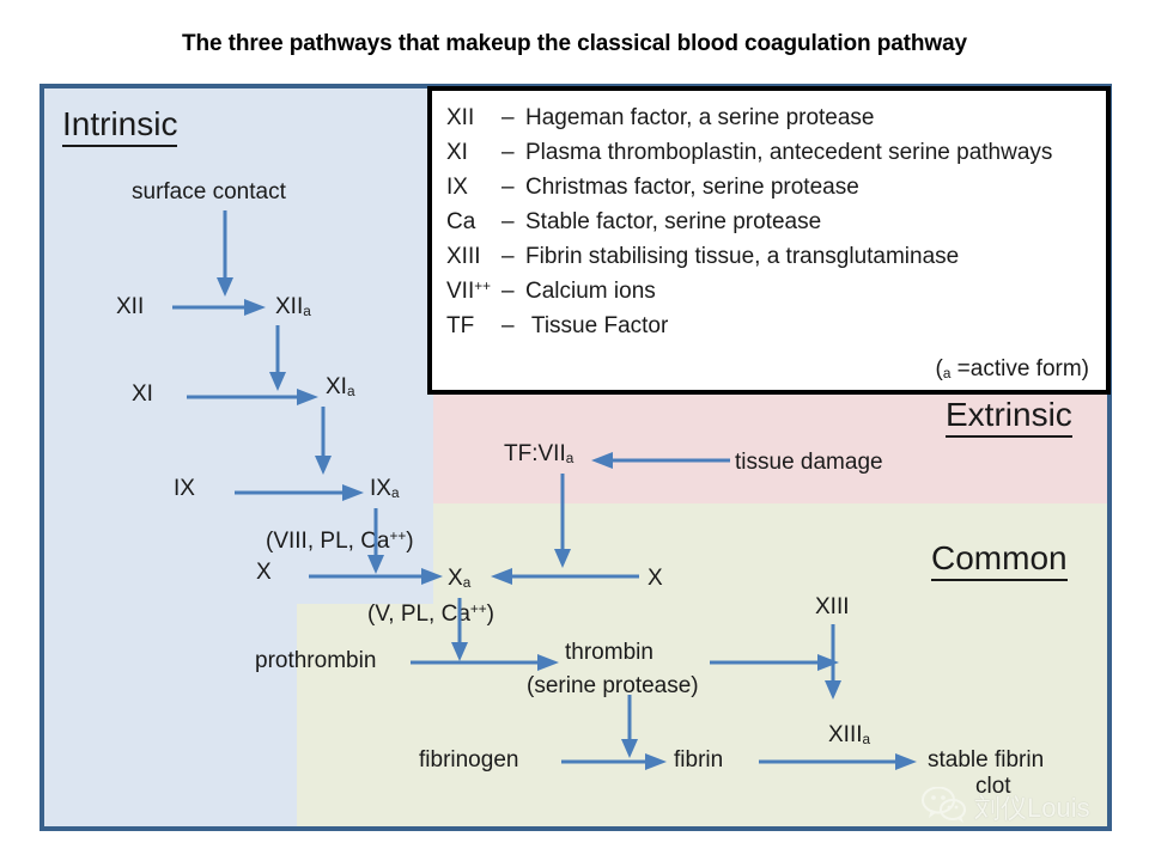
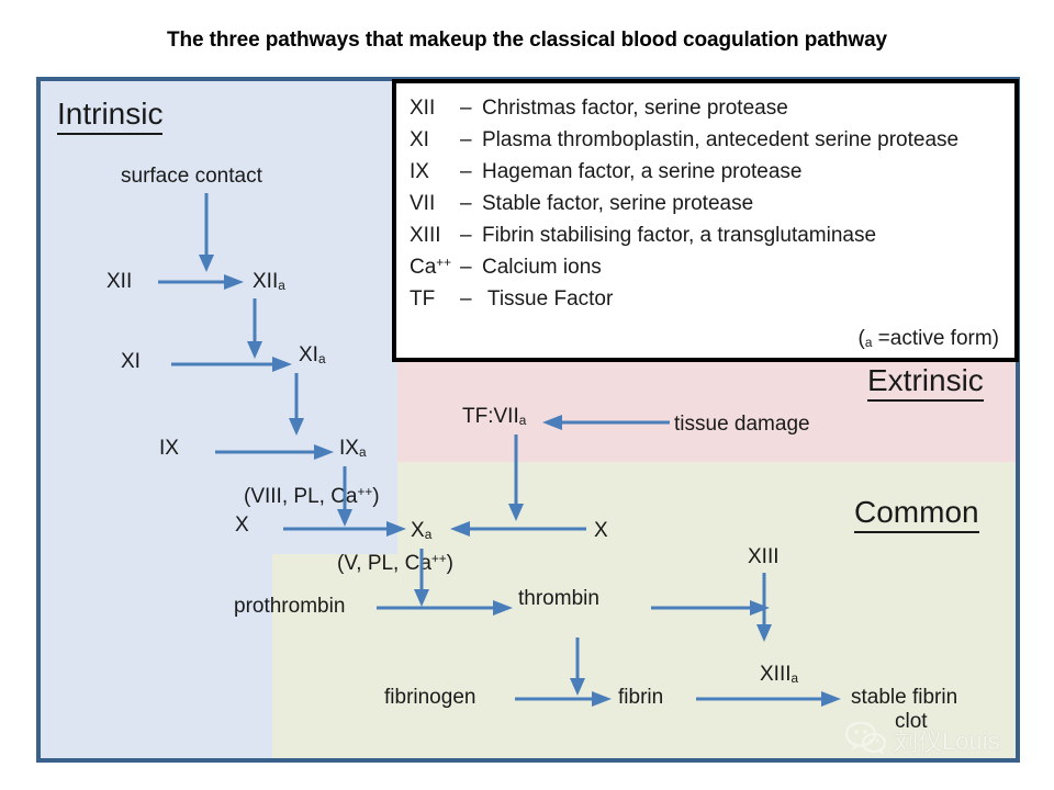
  The three pathways that makeup the classical blood coagulation pathway
- XII – Hageman factor, a serine protease
+ XII – Christmas factor, serine protease
- XI – Plasma thromboplastin, antecedent serine pathways
+ XI – Plasma thromboplastin, antecedent serine protease
- IX – Christmas factor, serine protease
+ IX – Hageman factor, a serine protease
- Ca – Stable factor, serine protease
+ VII – Stable factor, serine protease
- XIII – Fibrin stabilising tissue, a transglutaminase
+ XIII – Fibrin stabilising factor, a transglutaminase
- VII++ – Calcium ions
+ Ca++ – Calcium ions
  TF – Tissue Factor
  (a =active form)
  Intrinsic
  Extrinsic
  Common
  surface contact
  XII
  XIIa
  XI
  XIa
  IX
  IXa
  (VIII, PL, Ca++)
  X
  Xa
  TF:VIIa
  tissue damage
  X
  (V, PL, Ca++)
  prothrombin
  thrombin
- (serine protease)
  XIII
  XIIIa
  fibrinogen
  fibrin
  stable fibrin
  clot
  刘仪Louis
